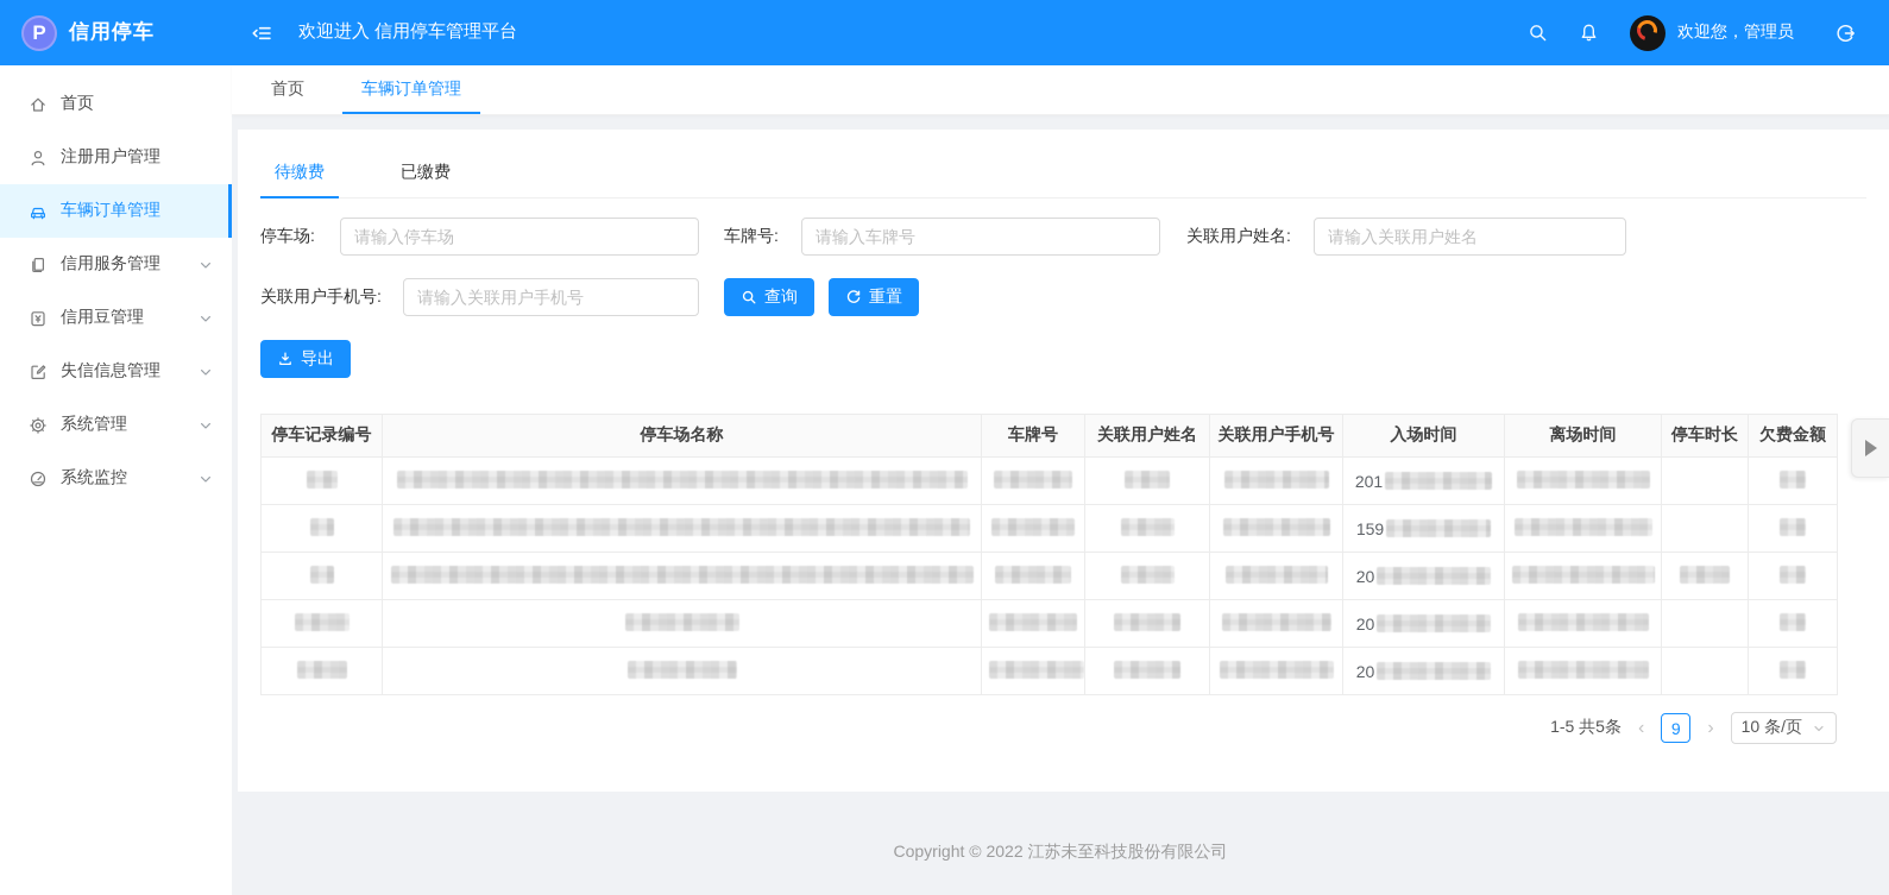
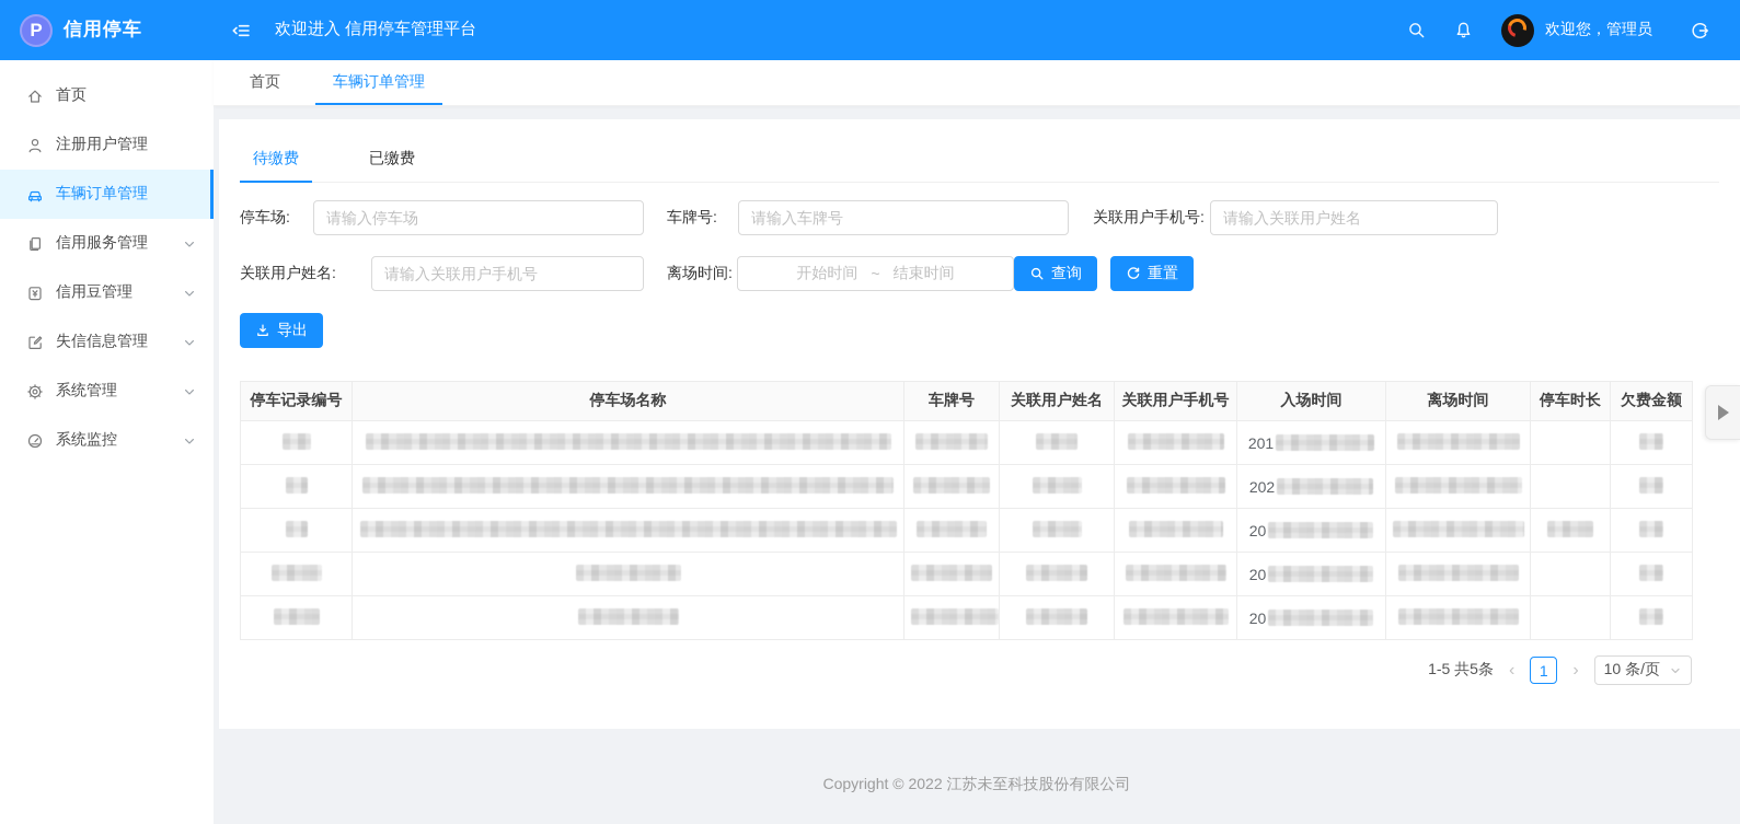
  P
  信用停车
  欢迎进入 信用停车管理平台
  欢迎您，管理员
  首页
  注册用户管理
  车辆订单管理
  信用服务管理
  信用豆管理
  失信信息管理
  系统管理
  系统监控
  首页
  车辆订单管理
  待缴费
  已缴费
  停车场:
  请输入停车场
  车牌号:
  请输入车牌号
- 关联用户姓名:
+ 关联用户手机号:
  请输入关联用户姓名
- 关联用户手机号:
+ 关联用户姓名:
  请输入关联用户手机号
+ 离场时间:
+ 开始时间
+ ~
+ 结束时间
  查询
  重置
  导出
  停车记录编号	停车场名称	车牌号	关联用户姓名	关联用户手机号	入场时间	离场时间	停车时长	欠费金额
  					201
- 					159
+ 					202
  					20
  					20
  					20
  1-5 共5条
  ‹
- 9
+ 1
  ›
  10 条/页
  Copyright © 2022 江苏未至科技股份有限公司
